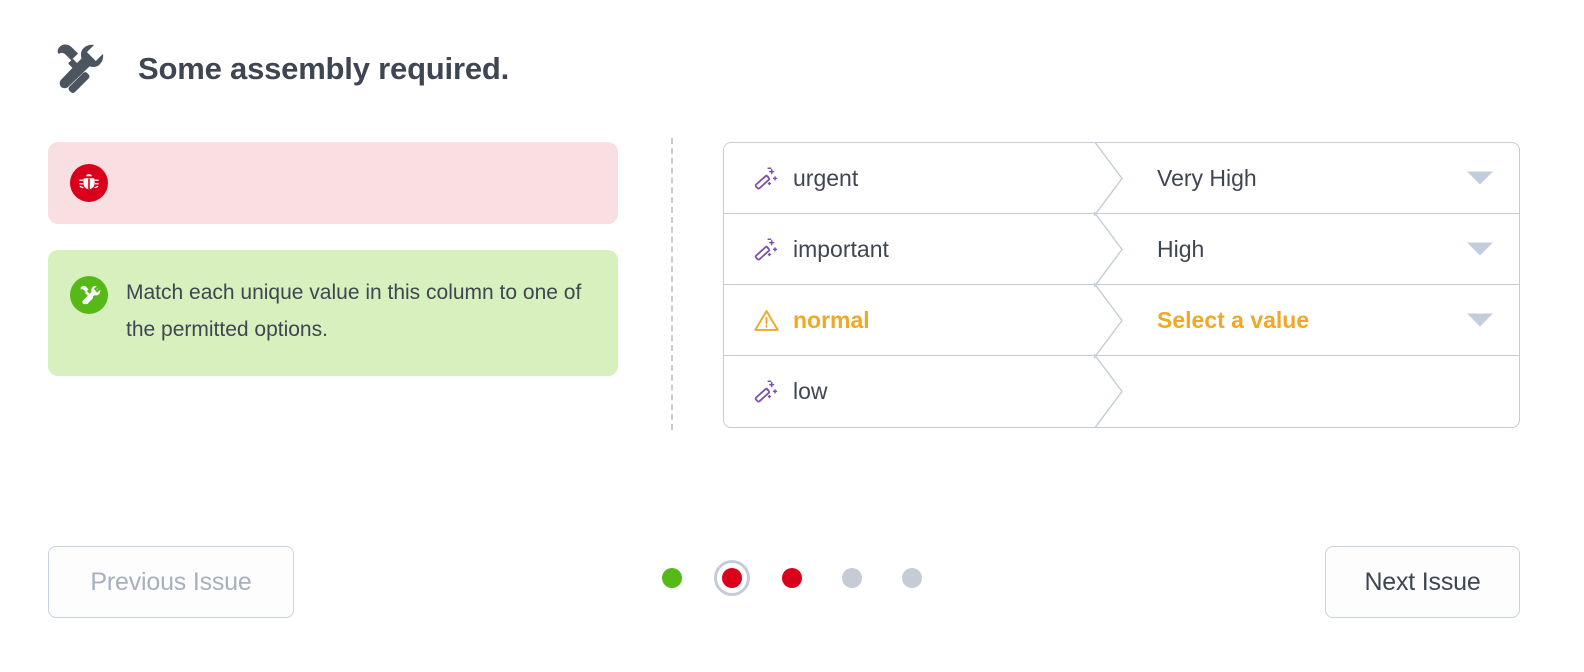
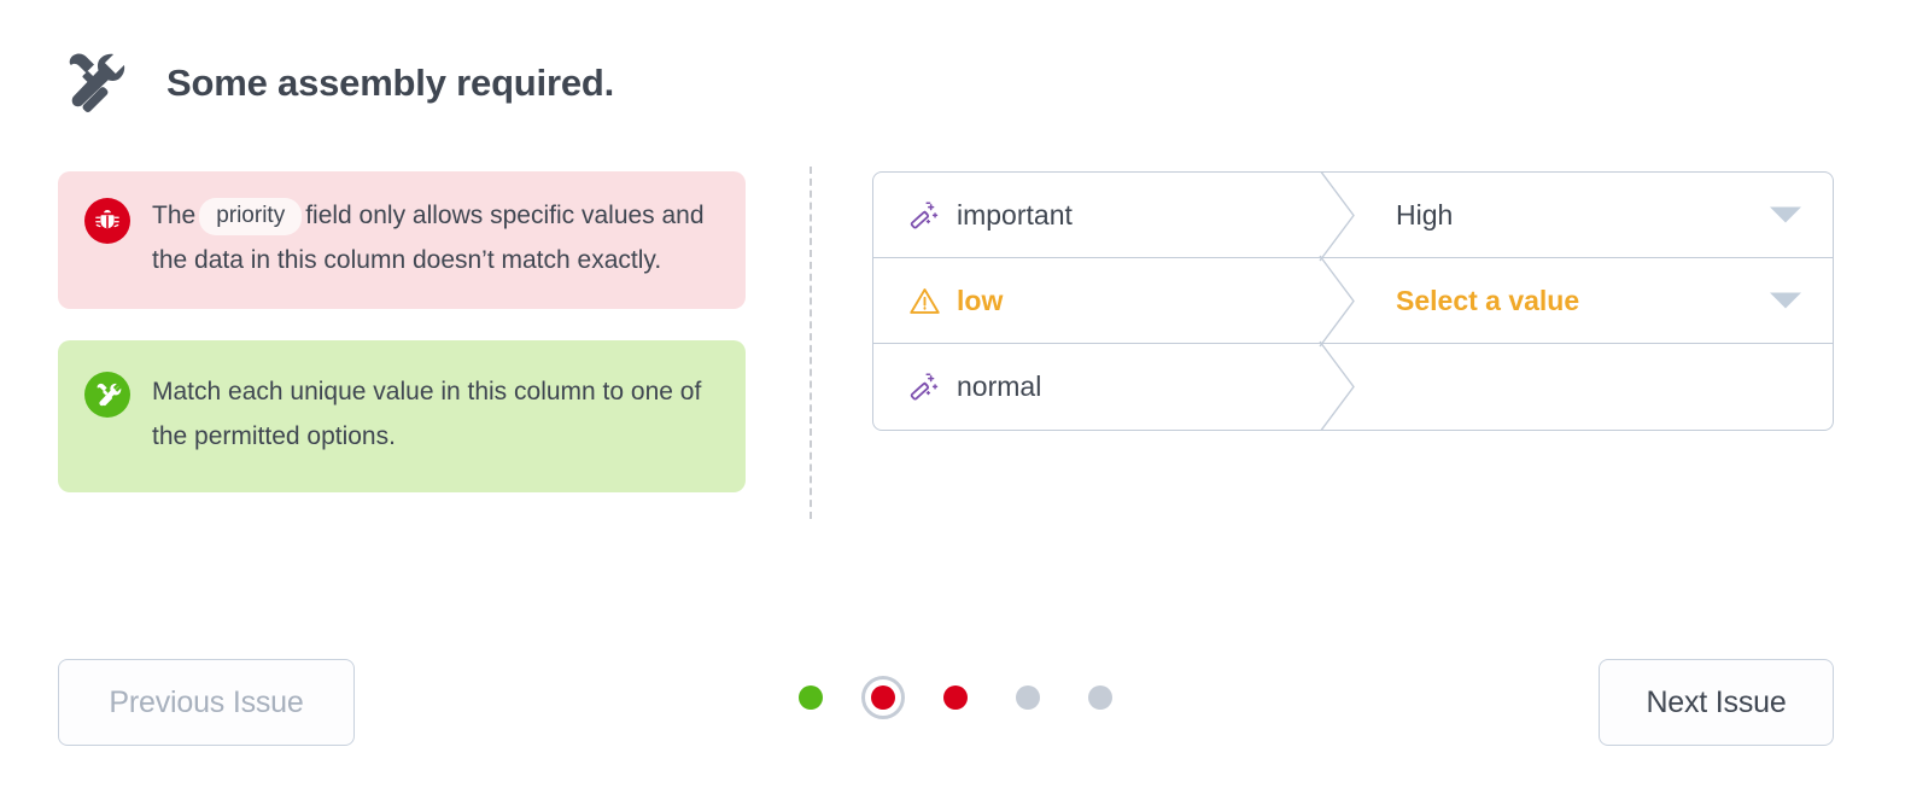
  Some assembly required.
+ The priority field only allows specific values and the data in this column doesn’t match exactly.
  Match each unique value in this column to one of the permitted options.
- urgent
- Very High
  important
  High
- normal
+ low
  Select a value
- low
+ normal
  Previous Issue
  Next Issue
